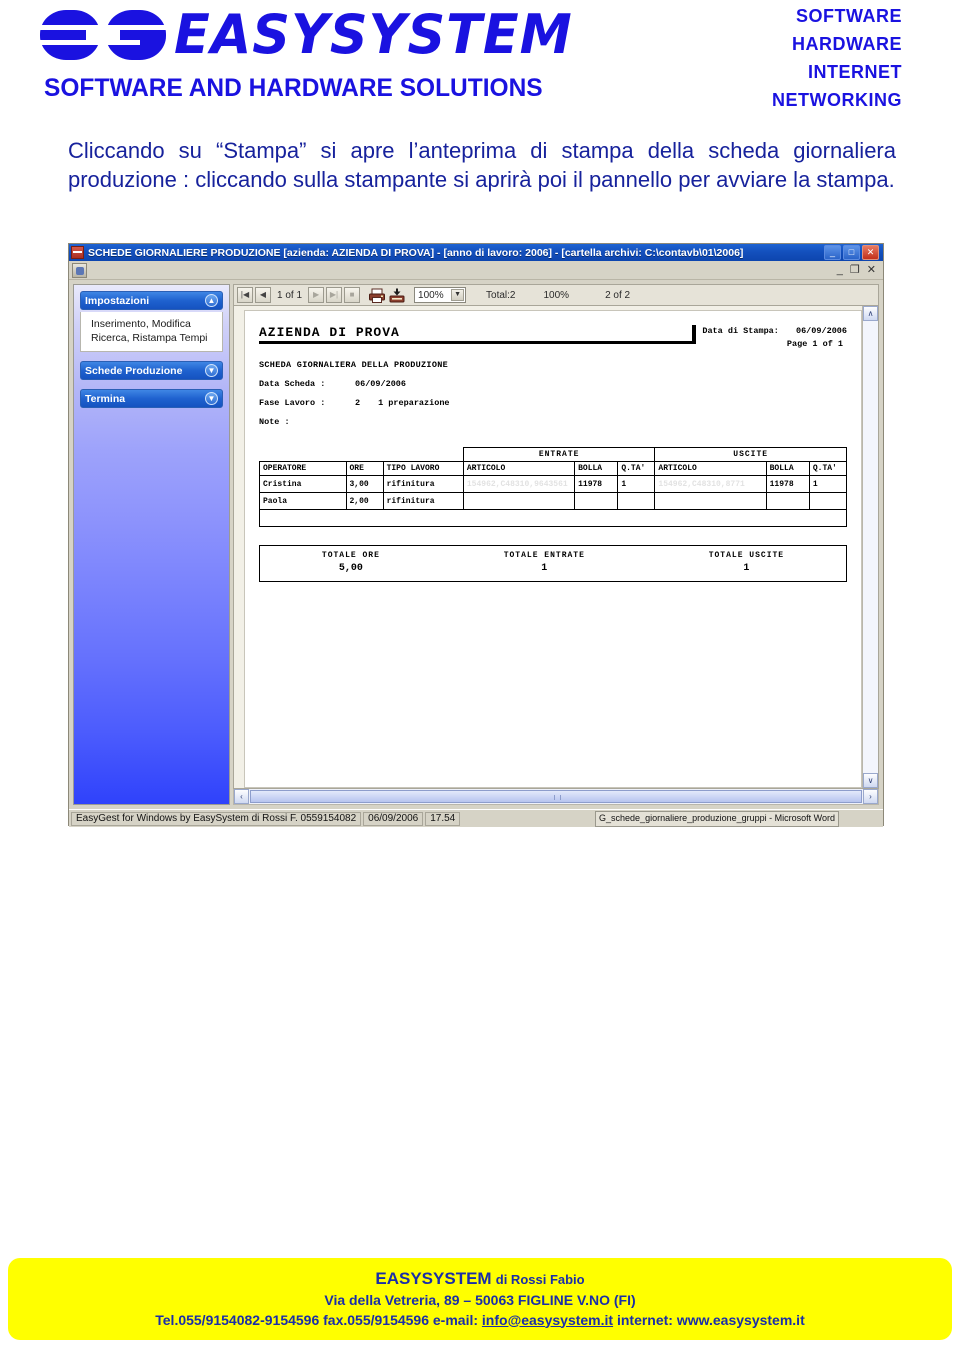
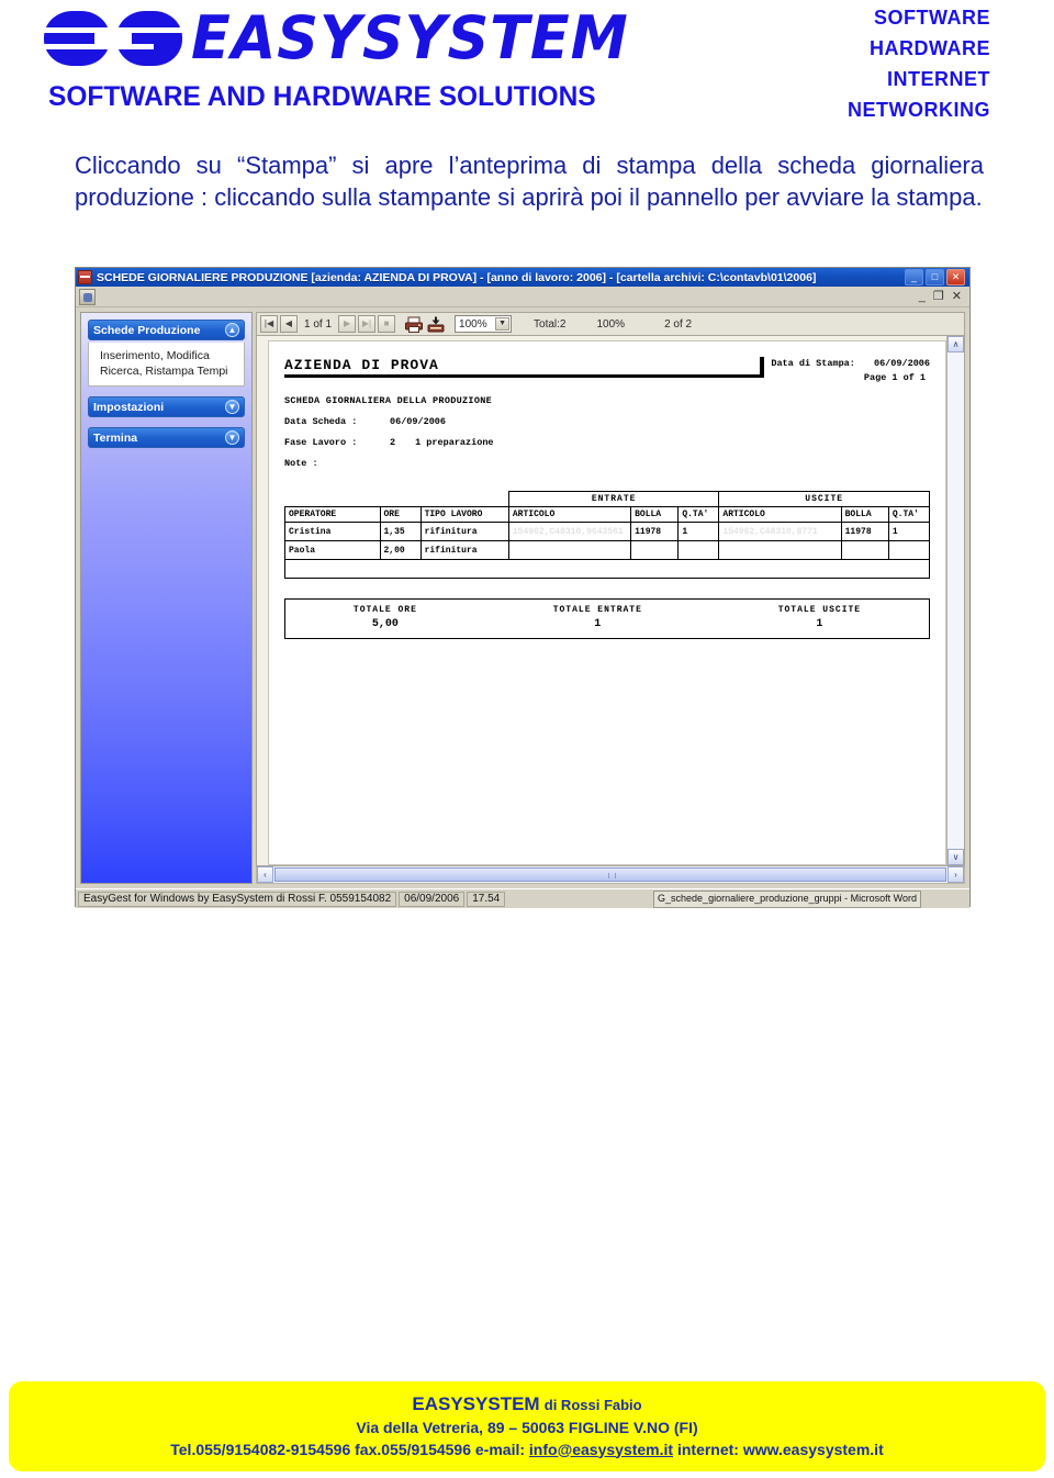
  EASYSYSTEM
  SOFTWARE AND HARDWARE SOLUTIONS
  SOFTWARE
  HARDWARE
  INTERNET
  NETWORKING
  Cliccando su “Stampa” si apre l’anteprima di stampa della scheda giornaliera produzione : cliccando sulla stampante si aprirà poi il pannello per avviare la stampa.
  SCHEDE GIORNALIERE PRODUZIONE [azienda: AZIENDA DI PROVA] - [anno di lavoro: 2006] - [cartella archivi: C:\contavb\01\2006]
  _
  □
  ✕
  _
  ❐
  ✕
- Impostazioni
+ Schede Produzione
  ▲
  Inserimento, Modifica
  Ricerca, Ristampa Tempi
- Schede Produzione
+ Impostazioni
  ▼
  Termina
  ▼
  |◀
  ◀
  1 of 1
  ▶
  ▶|
  ■
  100%
  Total:2
  100%
  2 of 2
  AZIENDA DI PROVA
  Data di Stampa: 06/09/2006
  Page 1 of 1
  SCHEDA GIORNALIERA DELLA PRODUZIONE
  Data Scheda : 06/09/2006
  Fase Lavoro : 2 1 preparazione
  Note :
  			ENTRATE	USCITE
  OPERATORE	ORE	TIPO LAVORO	ARTICOLO	BOLLA	Q.TA'	ARTICOLO	BOLLA	Q.TA'
- Cristina	3,00	rifinitura	154962,C48310,9643561	11978	1	154962,C48310,8771	11978	1
+ Cristina	1,35	rifinitura	154962,C48310,9643561	11978	1	154962,C48310,8771	11978	1
  Paola	2,00	rifinitura
  TOTALE ORE 5,00 TOTALE ENTRATE 1 TOTALE USCITE 1
  ∧
  ∨
  ‹
  ›
  EasyGest for Windows by EasySystem di Rossi F. 0559154082
  06/09/2006
  17.54
  G_schede_giornaliere_produzione_gruppi - Microsoft Word
  EASYSYSTEM di Rossi Fabio
  Via della Vetreria, 89 – 50063 FIGLINE V.NO (FI)
  Tel.055/9154082-9154596 fax.055/9154596 e-mail: info@easysystem.it internet: www.easysystem.it
